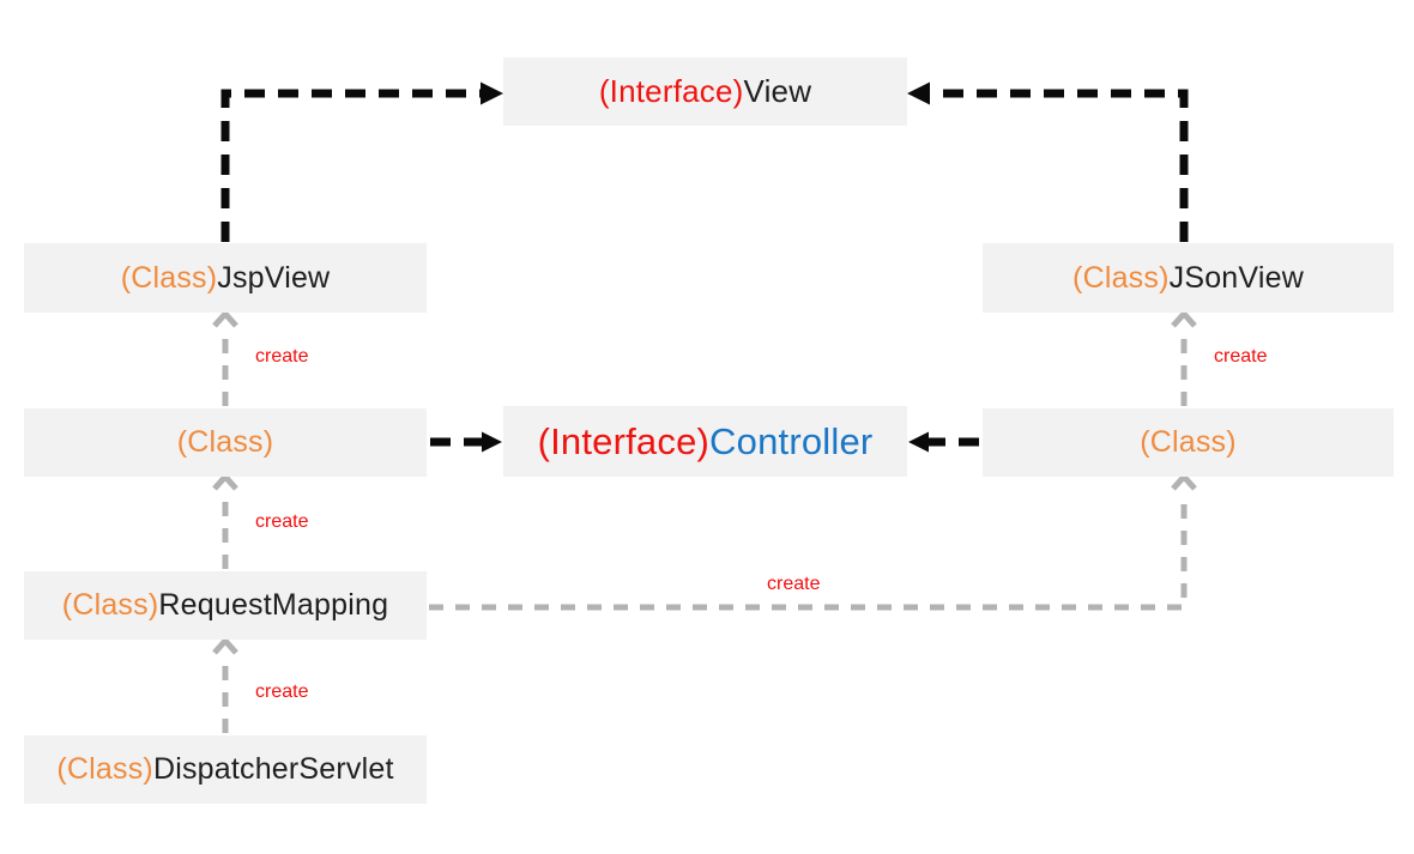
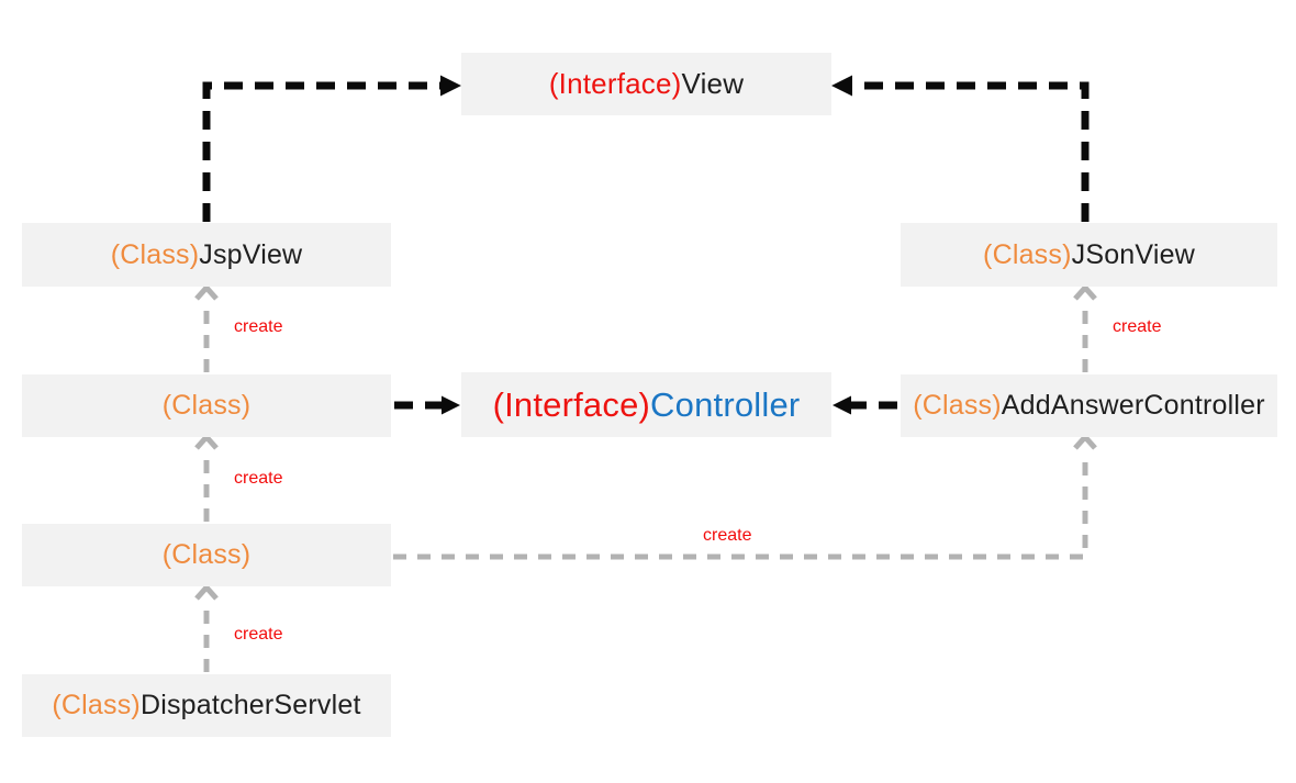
  (Interface)
  View
  (Class)
  JspView
  (Class)
  JSonView
  (Class)
  (Interface)
  Controller
  (Class)
+ AddAnswerController
  (Class)
- RequestMapping
  (Class)
  DispatcherServlet
  create
  create
  create
  create
  create
